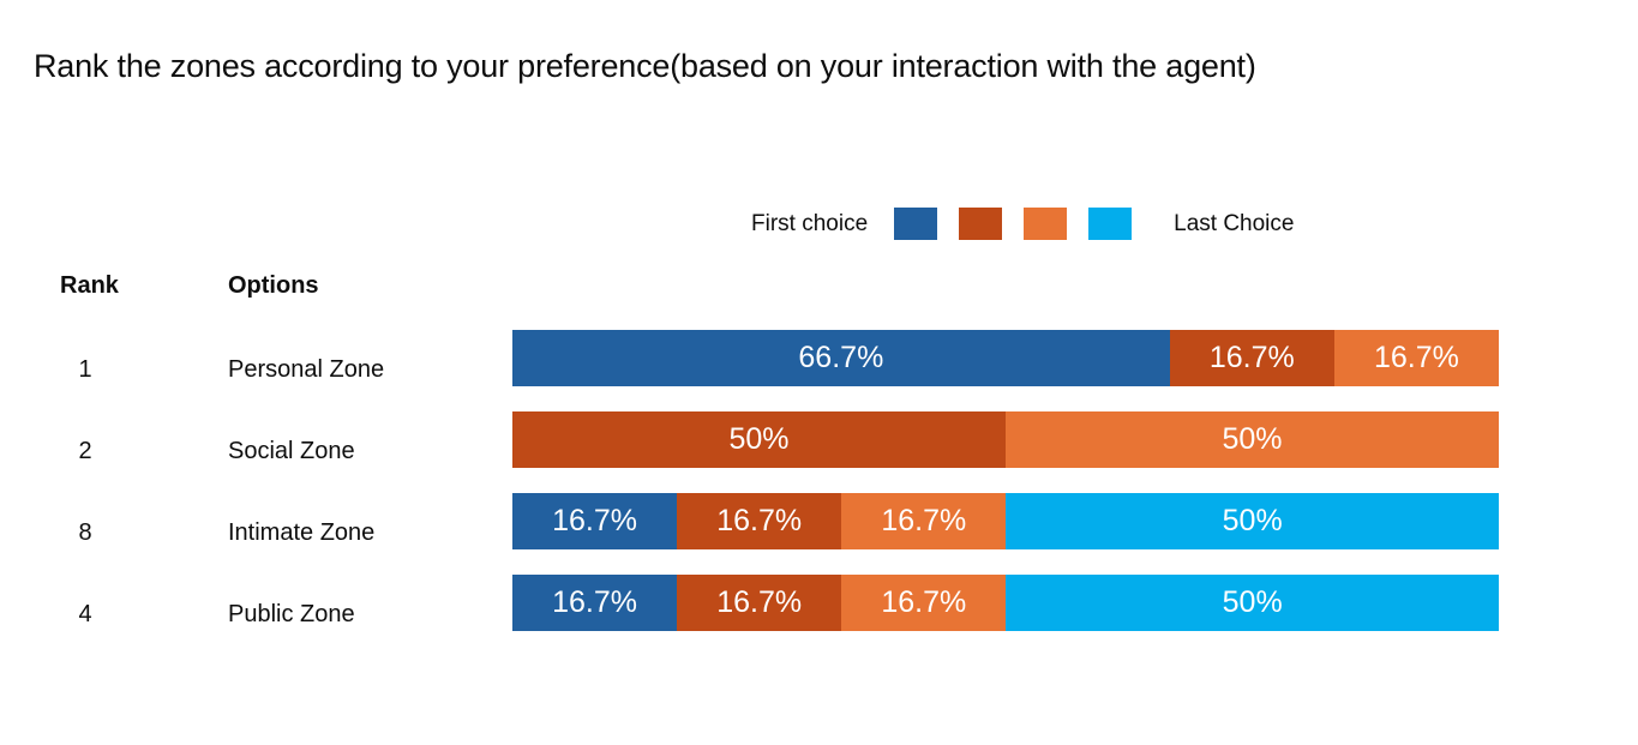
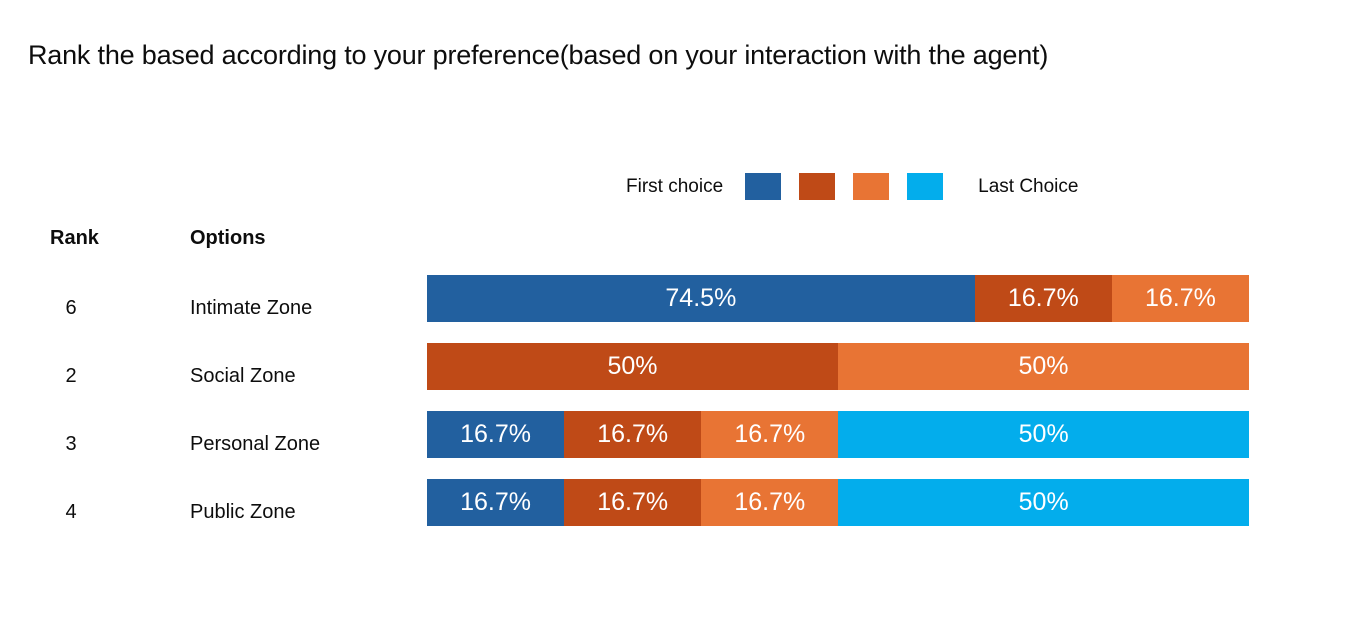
- Rank the zones according to your preference(based on your interaction with the agent)
+ Rank the based according to your preference(based on your interaction with the agent)
  First choice
  Last Choice
  Rank
  Options
- 1
+ 6
- Personal Zone
+ Intimate Zone
- 66.7%
+ 74.5%
  16.7%
  16.7%
  2
  Social Zone
  50%
  50%
- 8
+ 3
- Intimate Zone
+ Personal Zone
  16.7%
  16.7%
  16.7%
  50%
  4
  Public Zone
  16.7%
  16.7%
  16.7%
  50%
